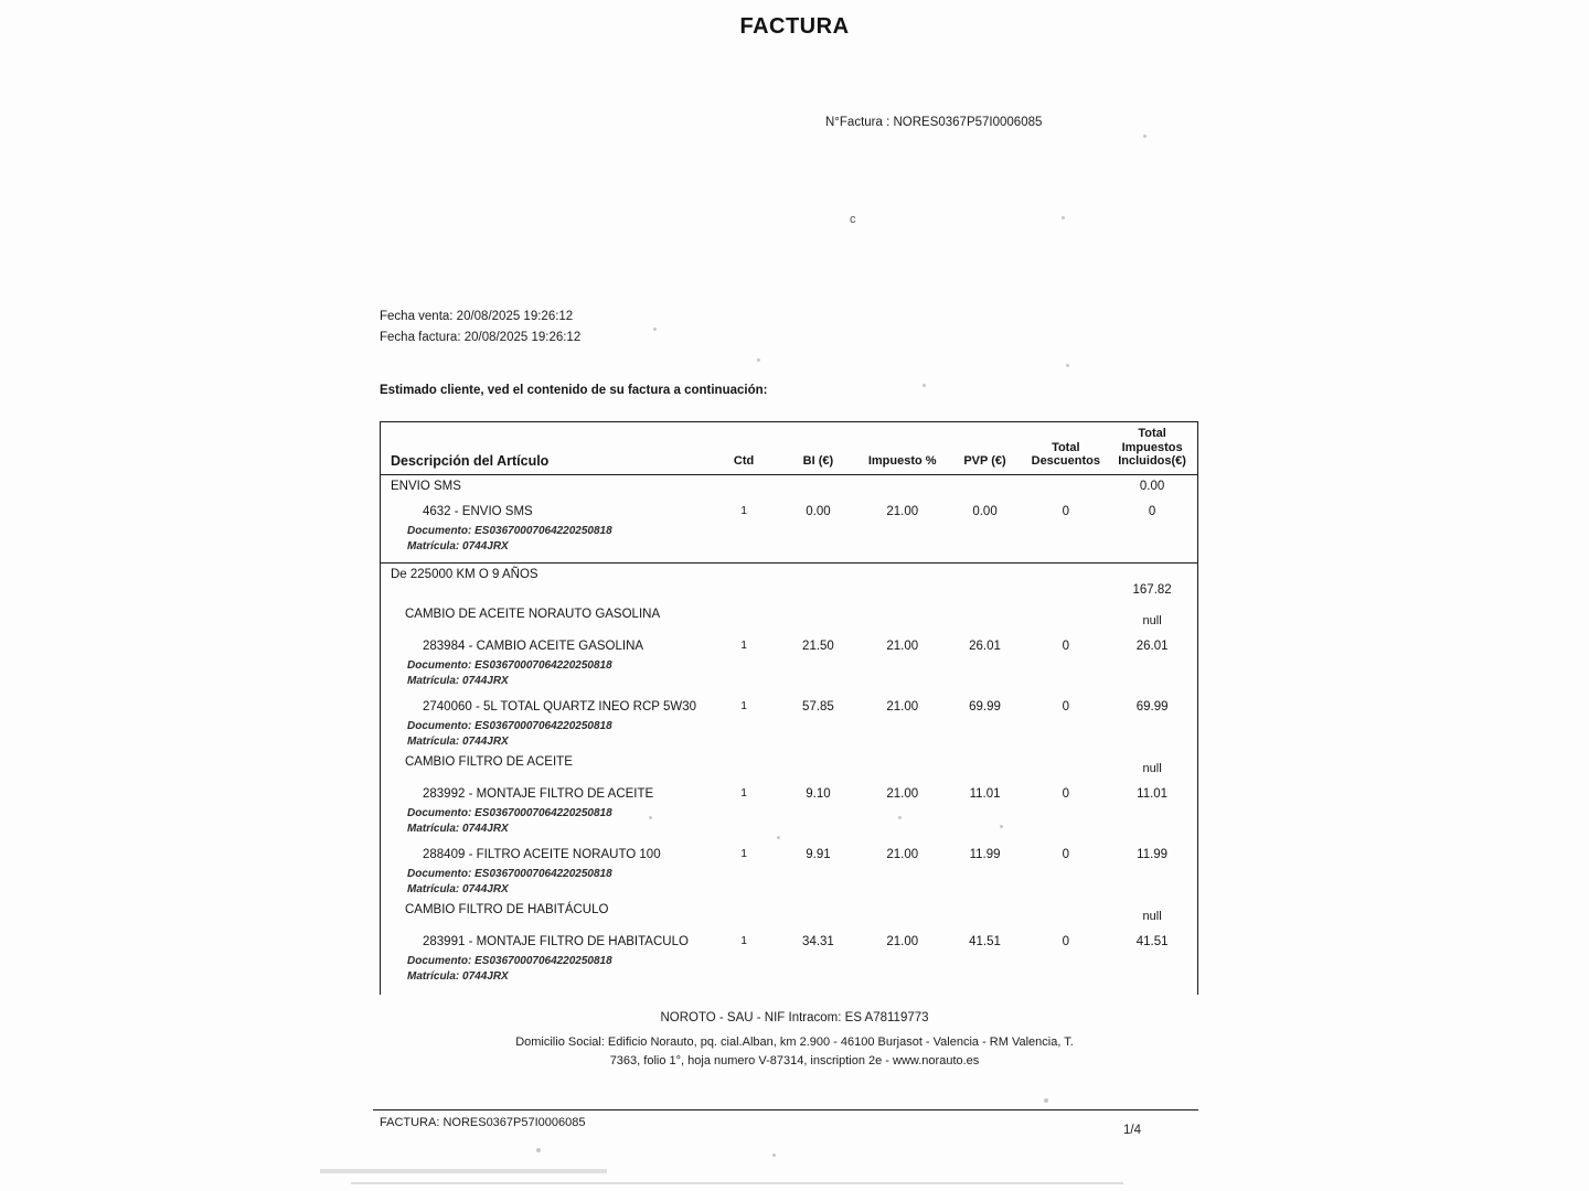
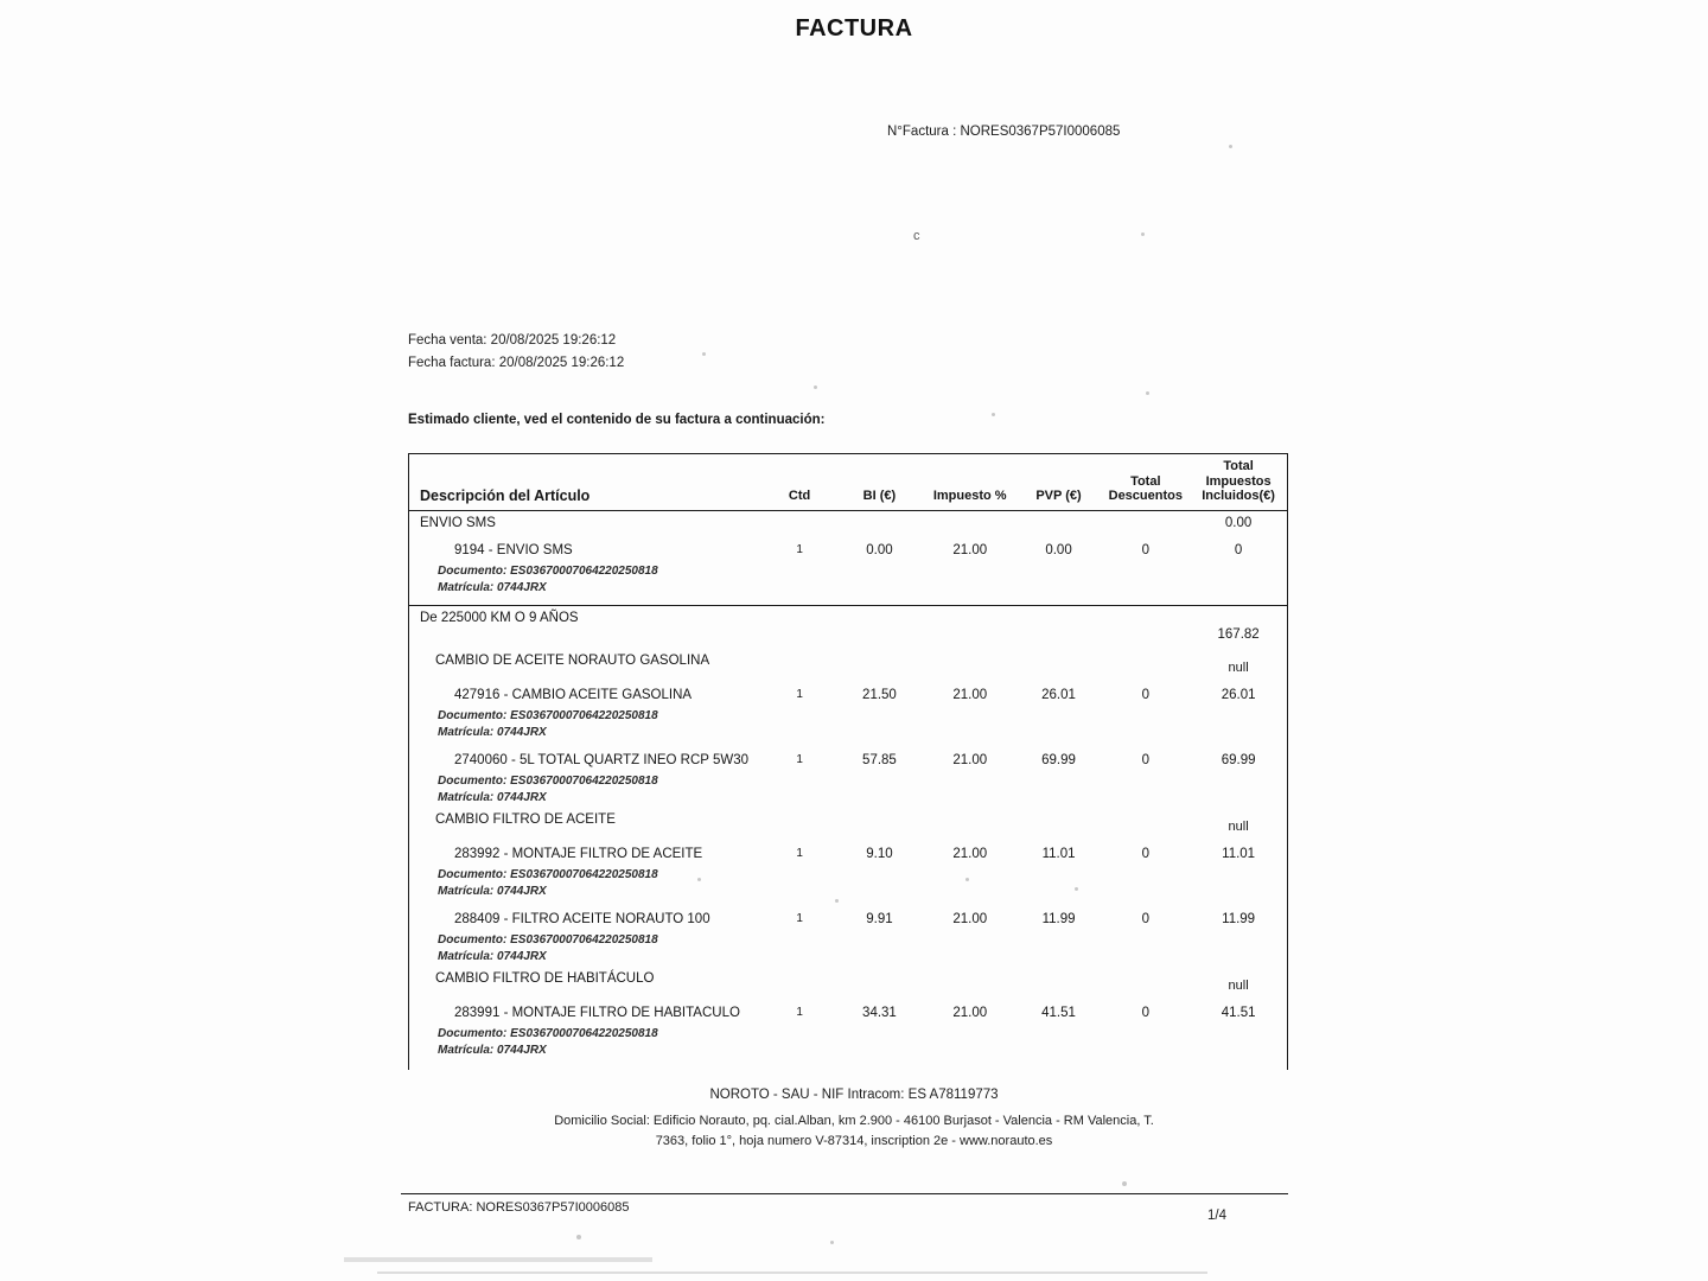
  FACTURA
  N°Factura : NORES0367P57I0006085
  c
  Fecha venta: 20/08/2025 19:26:12
  Fecha factura: 20/08/2025 19:26:12
  Estimado cliente, ved el contenido de su factura a continuación:
  Descripción del Artículo
  Ctd
  BI (€)
  Impuesto %
  PVP (€)
  Total Descuentos
  Total Impuestos Incluidos(€)
  ENVIO SMS
  0.00
- 4632 - ENVIO SMS
+ 9194 - ENVIO SMS
  1
  0.00
  21.00
  0.00
  0
  0
  Documento: ES03670007064220250818
  Matrícula: 0744JRX
  De 225000 KM O 9 AÑOS
  167.82
  CAMBIO DE ACEITE NORAUTO GASOLINA
  null
- 283984 - CAMBIO ACEITE GASOLINA
+ 427916 - CAMBIO ACEITE GASOLINA
  1
  21.50
  21.00
  26.01
  0
  26.01
  Documento: ES03670007064220250818
  Matrícula: 0744JRX
  2740060 - 5L TOTAL QUARTZ INEO RCP 5W30
  1
  57.85
  21.00
  69.99
  0
  69.99
  Documento: ES03670007064220250818
  Matrícula: 0744JRX
  CAMBIO FILTRO DE ACEITE
  null
  283992 - MONTAJE FILTRO DE ACEITE
  1
  9.10
  21.00
  11.01
  0
  11.01
  Documento: ES03670007064220250818
  Matrícula: 0744JRX
  288409 - FILTRO ACEITE NORAUTO 100
  1
  9.91
  21.00
  11.99
  0
  11.99
  Documento: ES03670007064220250818
  Matrícula: 0744JRX
  CAMBIO FILTRO DE HABITÁCULO
  null
  283991 - MONTAJE FILTRO DE HABITACULO
  1
  34.31
  21.00
  41.51
  0
  41.51
  Documento: ES03670007064220250818
  Matrícula: 0744JRX
  NOROTO - SAU - NIF Intracom: ES A78119773
  Domicilio Social: Edificio Norauto, pq. cial.Alban, km 2.900 - 46100 Burjasot - Valencia - RM Valencia, T.
  7363, folio 1°, hoja numero V-87314, inscription 2e - www.norauto.es
  FACTURA: NORES0367P57I0006085
  1/4
